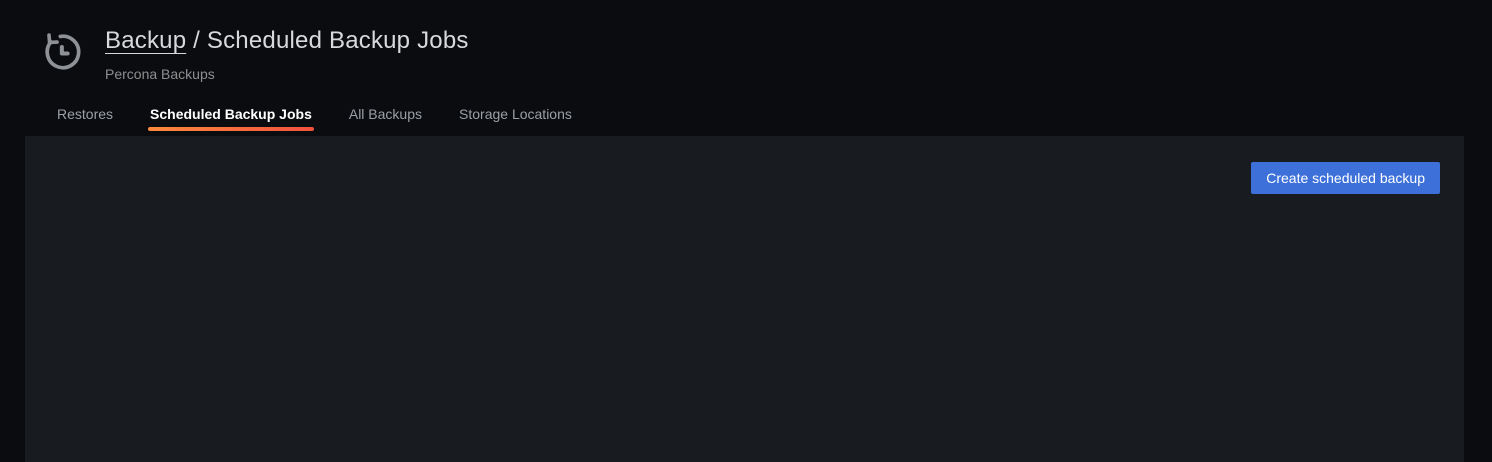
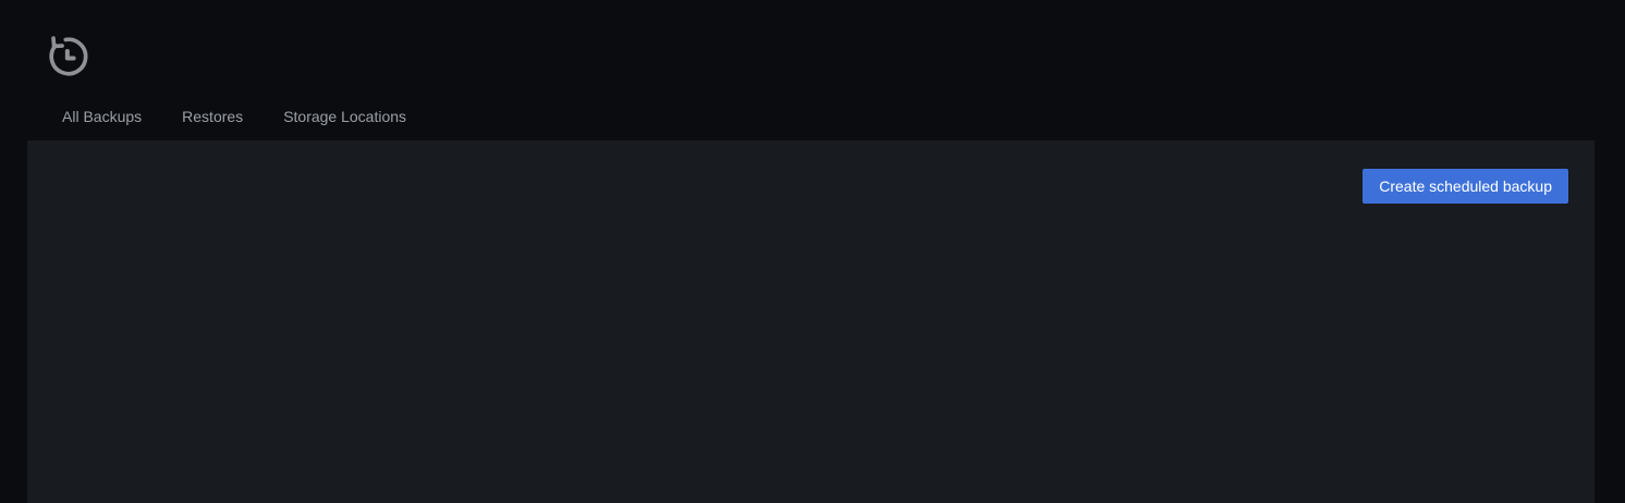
- Backup / Scheduled Backup Jobs
- Percona Backups
- Restores
+ All Backups
- Scheduled Backup Jobs
- All Backups
+ Restores
  Storage Locations
  Create scheduled backup
